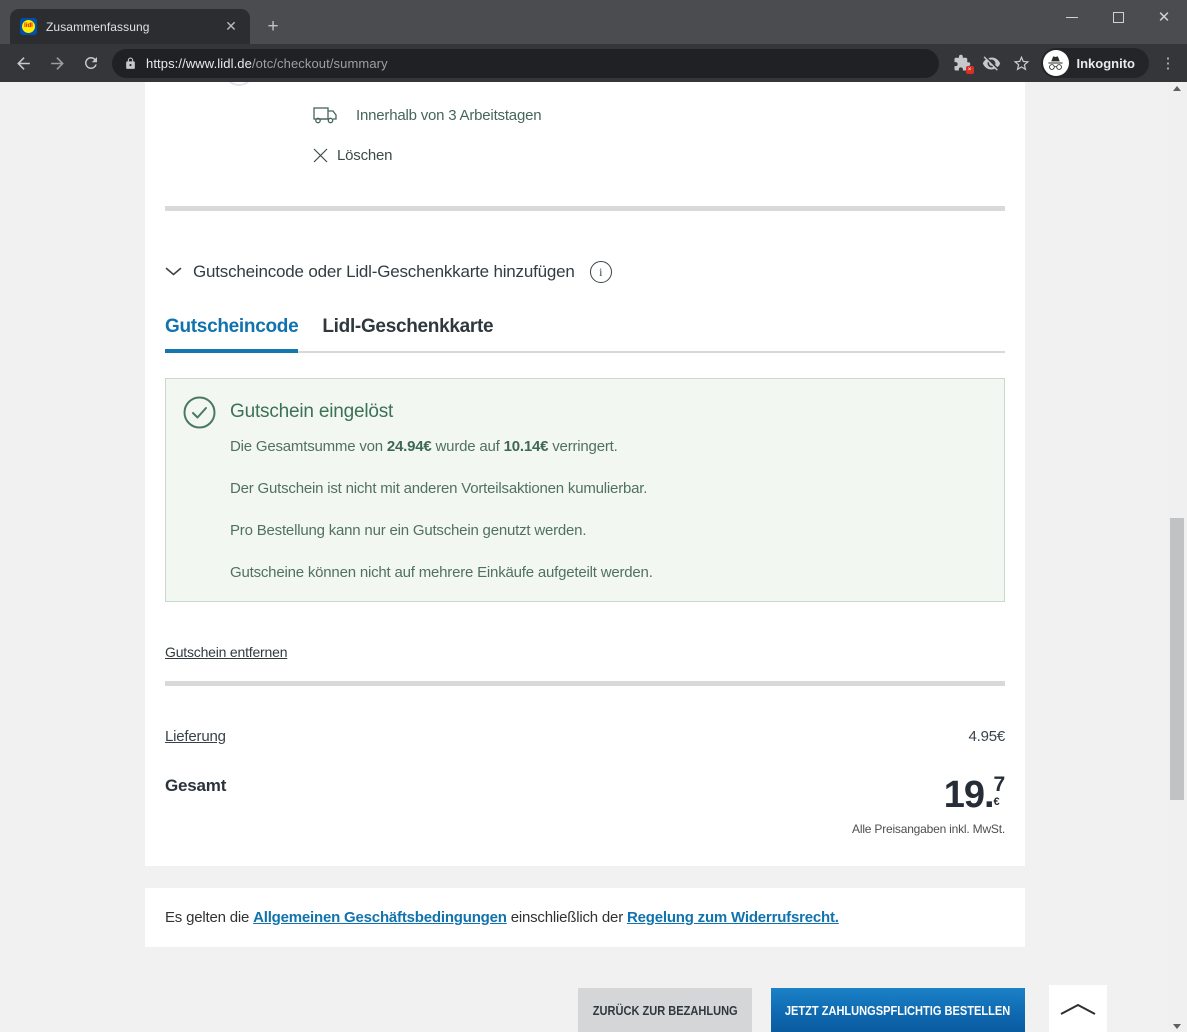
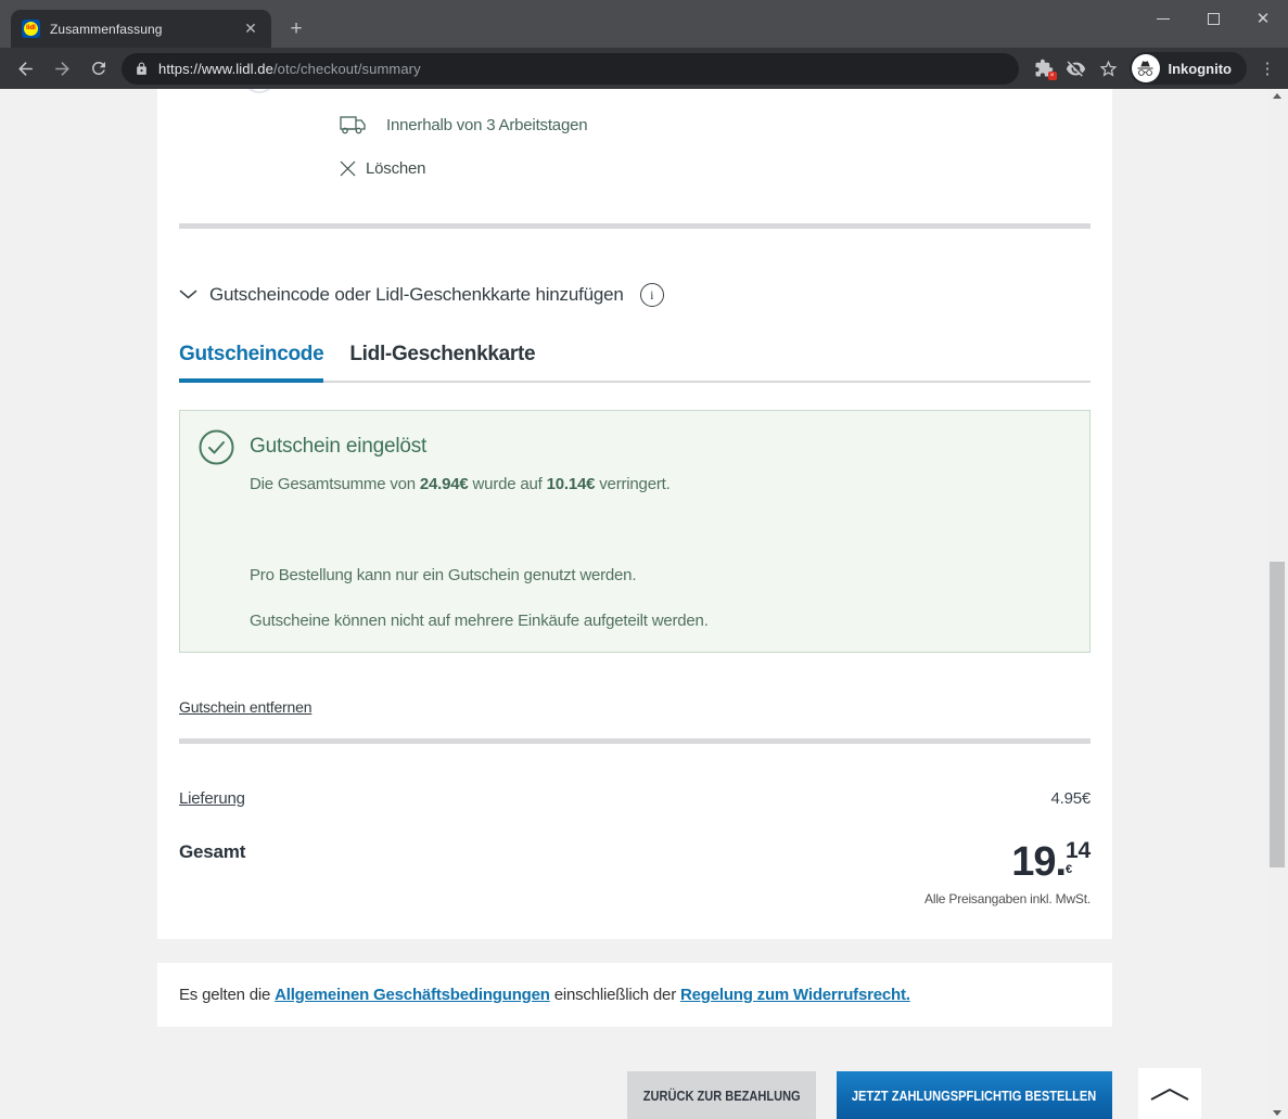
  Zusammenfassung
  ✕
  +
  ✕
  https://www.lidl.de/otc/checkout/summary
  Inkognito
  ⋮
  Innerhalb von 3 Arbeitstagen
  Löschen
  Gutscheincode oder Lidl-Geschenkkarte hinzufügen
  i
  Gutscheincode
  Lidl-Geschenkkarte
  Gutschein eingelöst
  Die Gesamtsumme von 24.94€ wurde auf 10.14€ verringert.
- Der Gutschein ist nicht mit anderen Vorteilsaktionen kumulierbar.
  Pro Bestellung kann nur ein Gutschein genutzt werden.
  Gutscheine können nicht auf mehrere Einkäufe aufgeteilt werden.
  Gutschein entfernen
  Lieferung
  4.95€
  Gesamt
  19.
- 7
+ 14
  €
  Alle Preisangaben inkl. MwSt.
  Es gelten die Allgemeinen Geschäftsbedingungen einschließlich der Regelung zum Widerrufsrecht.
  ZURÜCK ZUR BEZAHLUNG
  JETZT ZAHLUNGSPFLICHTIG BESTELLEN
